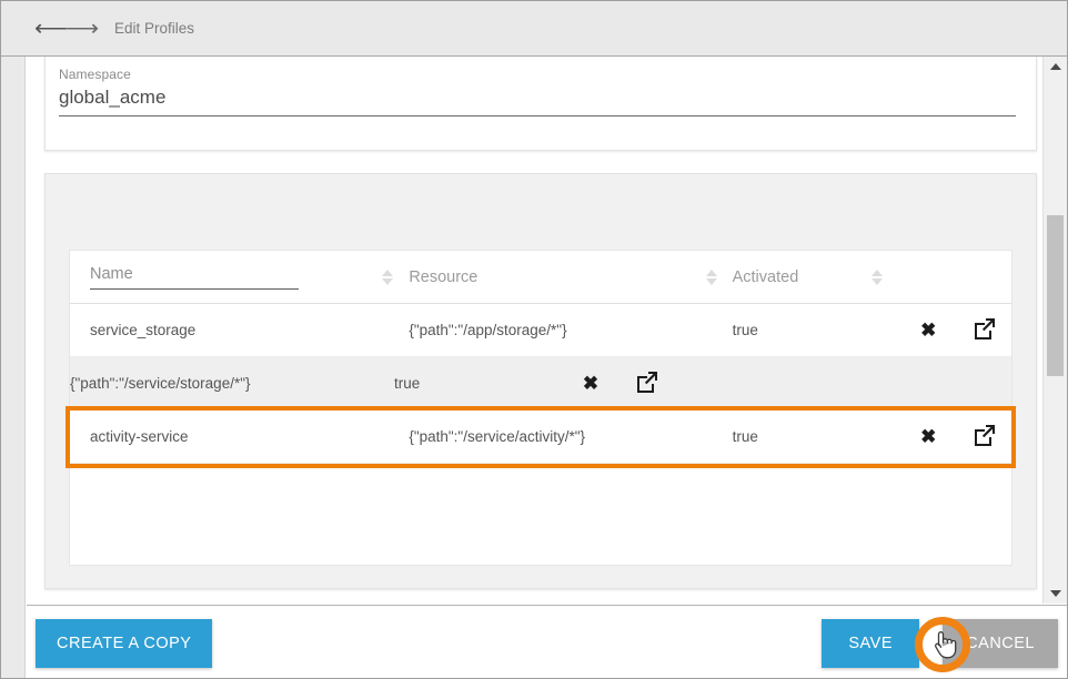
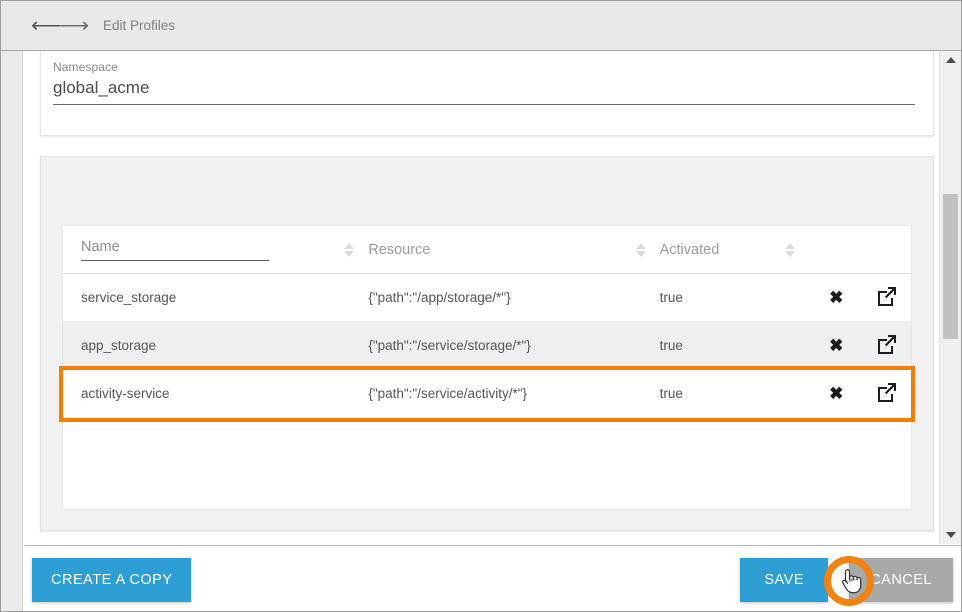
  ⟵
  ⟶
  Edit Profiles
  Namespace
  global_acme
  Name
  Resource
  Activated
  service_storage
  {"path":"/app/storage/*"}
  true
  ✖
+ app_storage
  {"path":"/service/storage/*"}
  true
  ✖
  activity-service
  {"path":"/service/activity/*"}
  true
  ✖
  CREATE A COPY
  SAVE
  CANCEL
